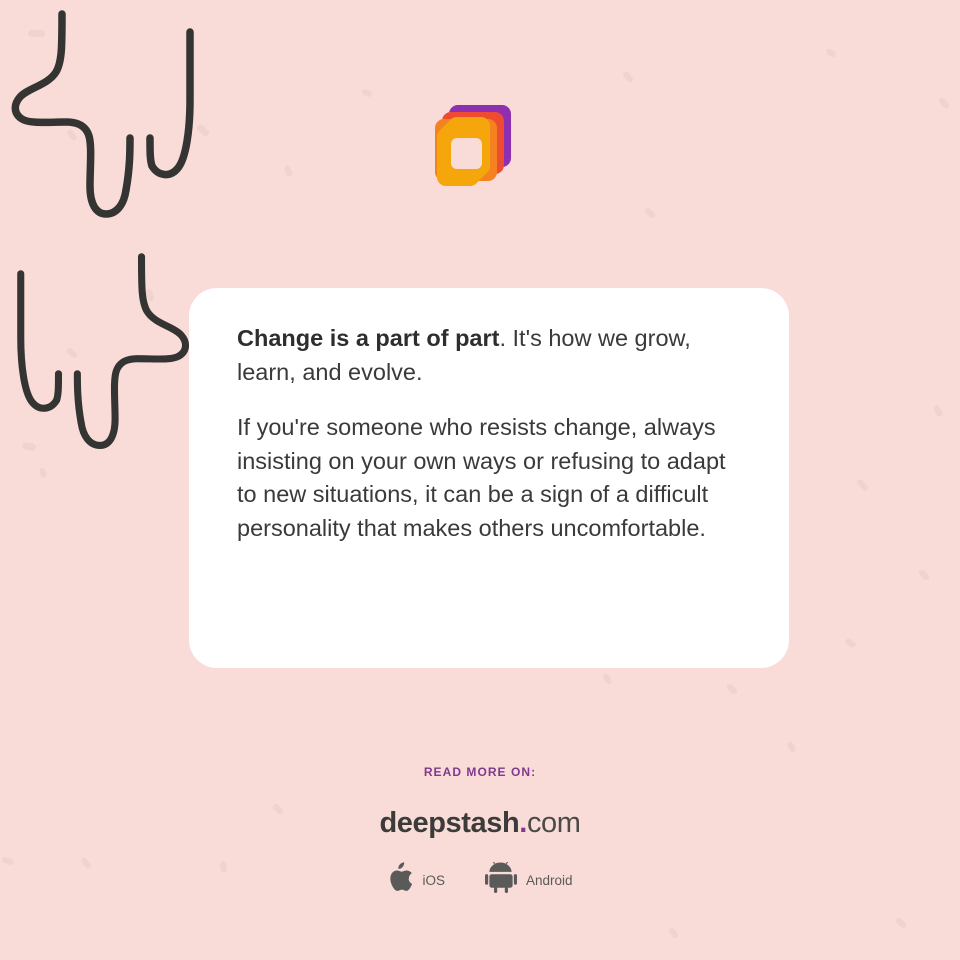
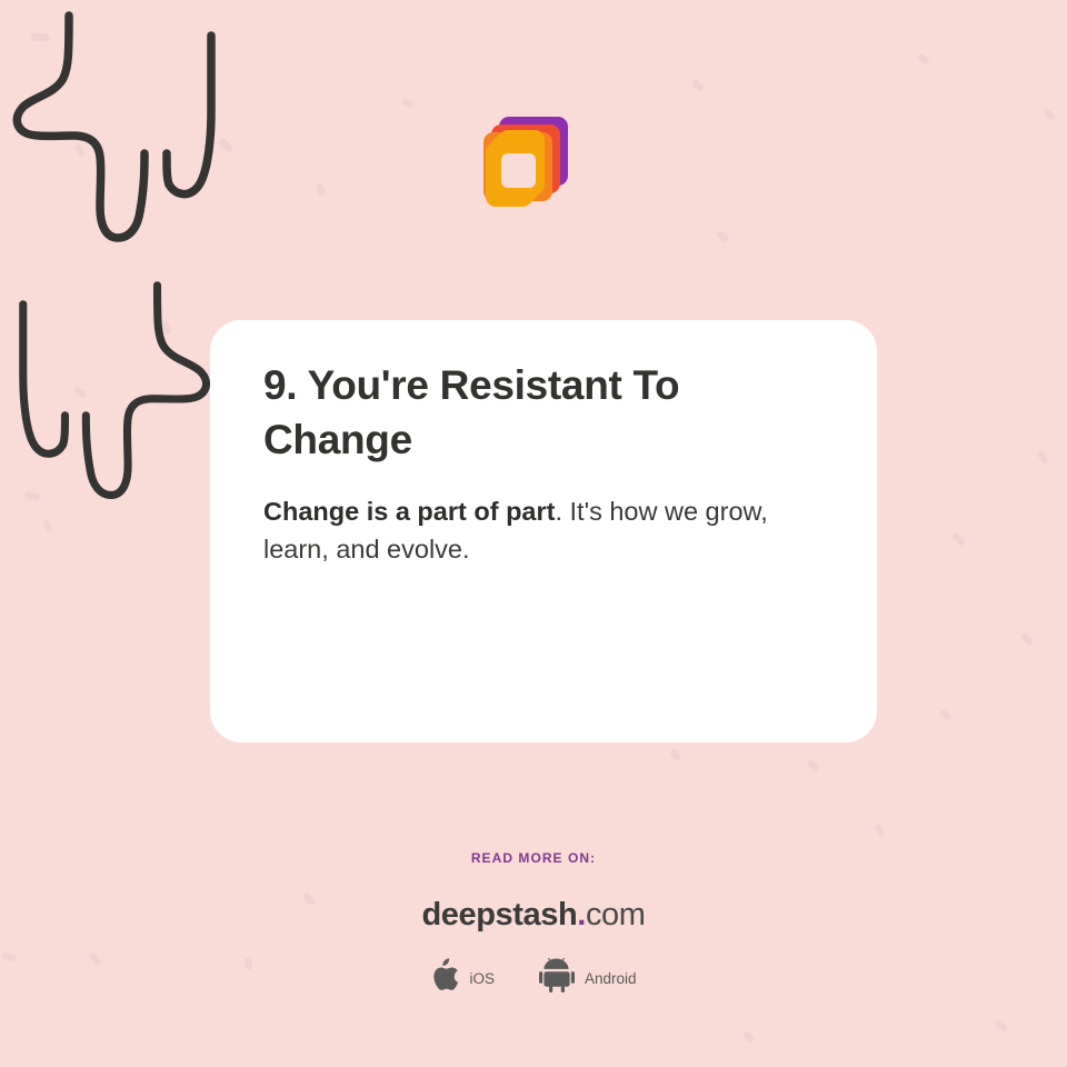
+ 9. You're Resistant To Change
  Change is a part of part. It's how we grow, learn, and evolve.
- If you're someone who resists change, always insisting on your own ways or refusing to adapt to new situations, it can be a sign of a difficult personality that makes others uncomfortable.
  READ MORE ON:
  deepstash.com
  iOS
  Android
